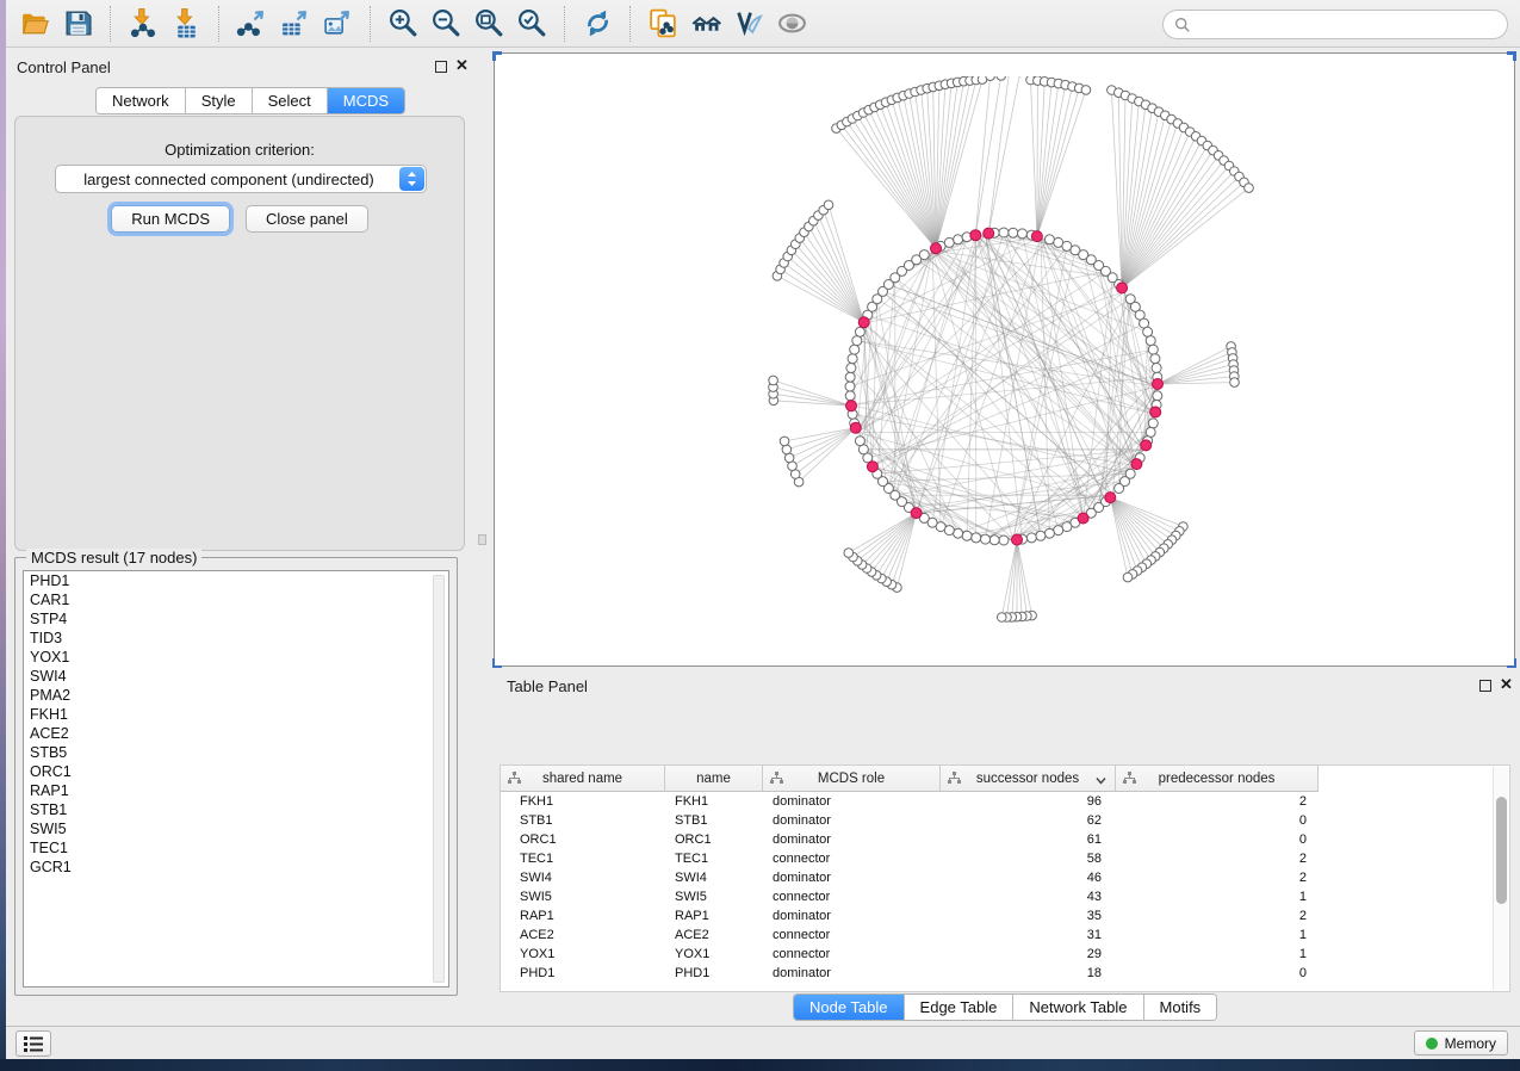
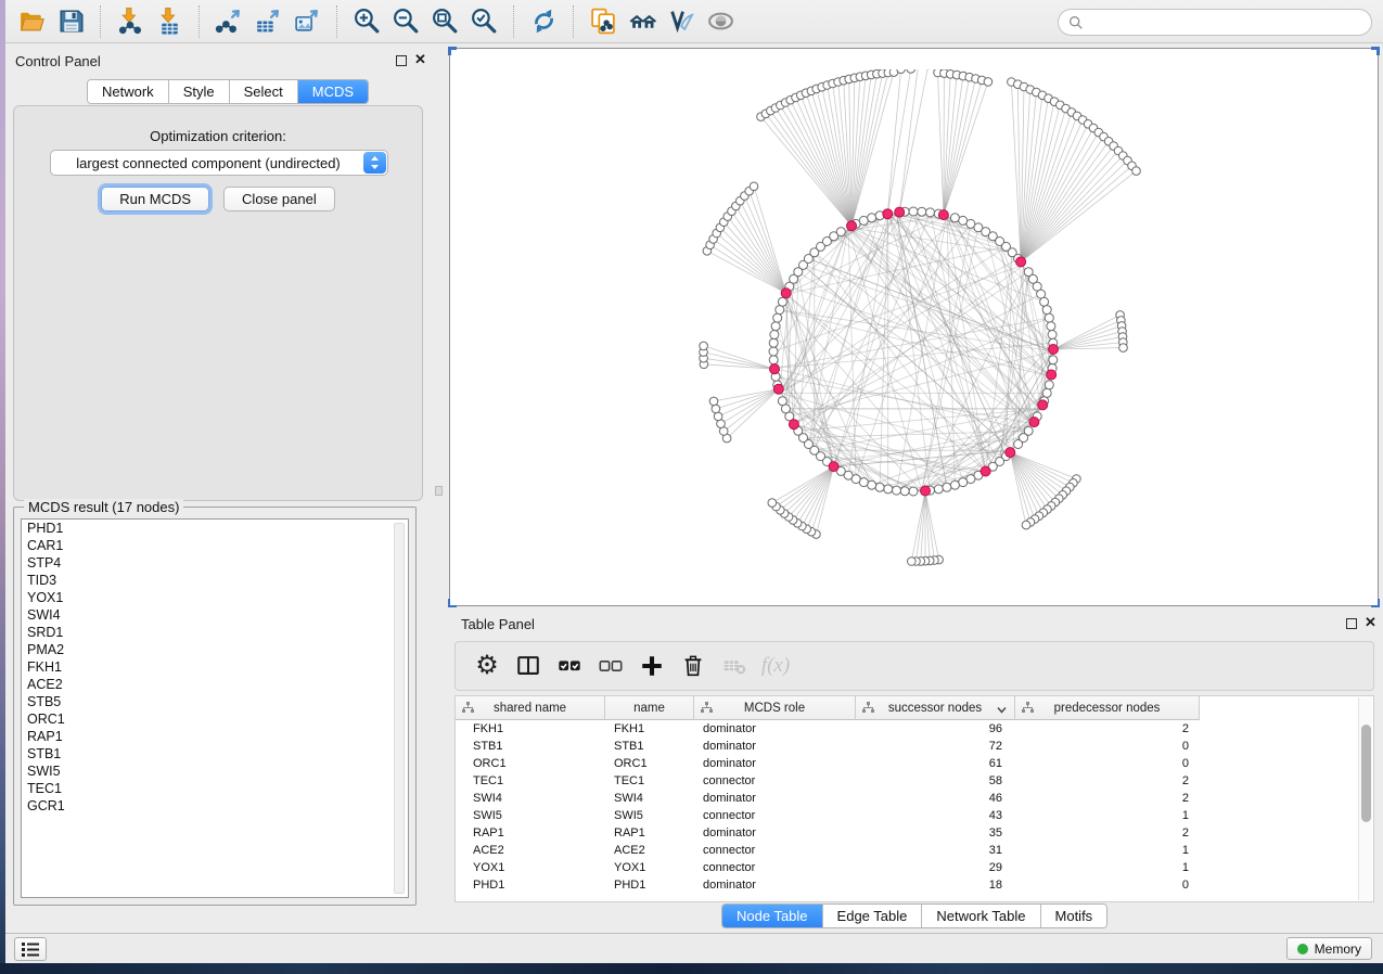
  Control Panel
  ✕
  Network
  Style
  Select
  MCDS
  Optimization criterion:
  largest connected component (undirected)
  Run MCDS
  Close panel
  MCDS result (17 nodes)
  PHD1
  CAR1
  STP4
  TID3
  YOX1
  SWI4
+ SRD1
  PMA2
  FKH1
  ACE2
  STB5
  ORC1
  RAP1
  STB1
  SWI5
  TEC1
  GCR1
  Table Panel
  ✕
+ ⚙
+ f(x)
  shared name
  name
  MCDS role
  successor nodes
  predecessor nodes
  FKH1
  FKH1
  dominator
  96
  2
  STB1
  STB1
  dominator
- 62
+ 72
  0
  ORC1
  ORC1
  dominator
  61
  0
  TEC1
  TEC1
  connector
  58
  2
  SWI4
  SWI4
  dominator
  46
  2
  SWI5
  SWI5
  connector
  43
  1
  RAP1
  RAP1
  dominator
  35
  2
  ACE2
  ACE2
  connector
  31
  1
  YOX1
  YOX1
  connector
  29
  1
  PHD1
  PHD1
  dominator
  18
  0
  Node Table
  Edge Table
  Network Table
  Motifs
  Memory
